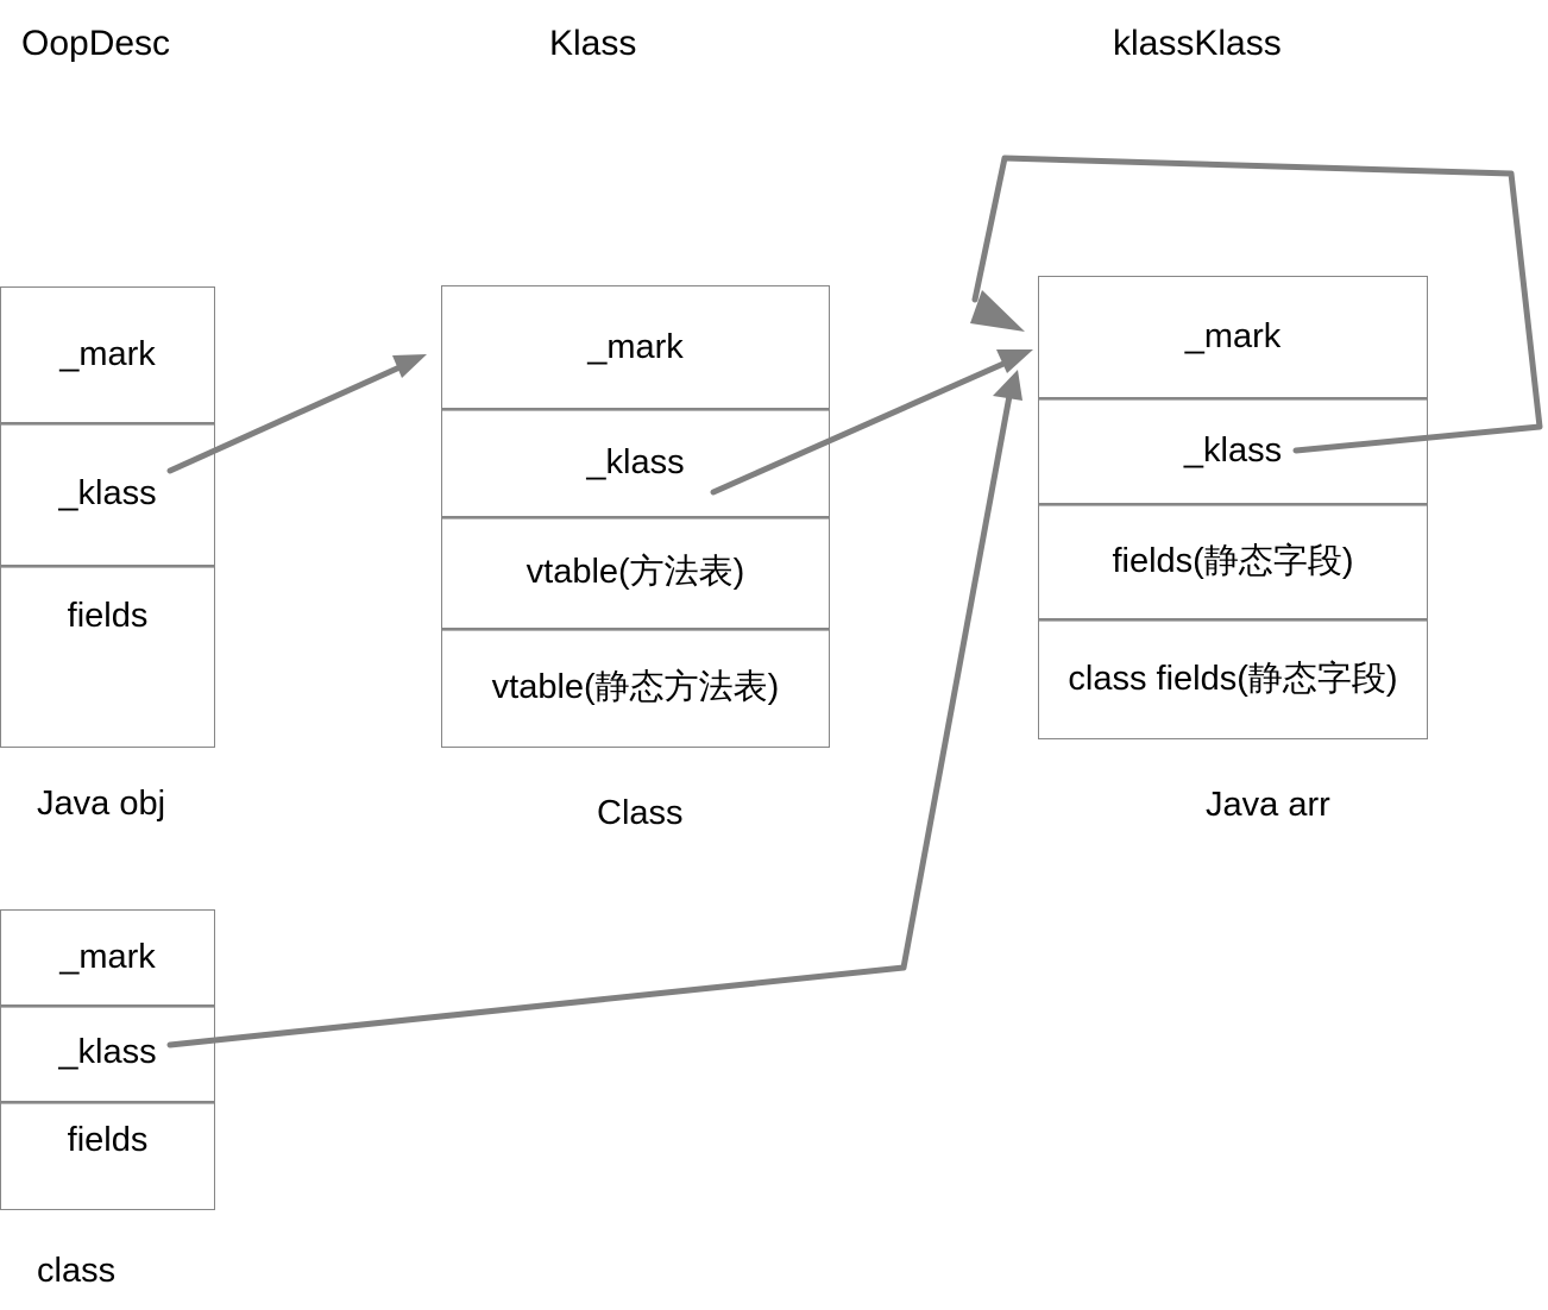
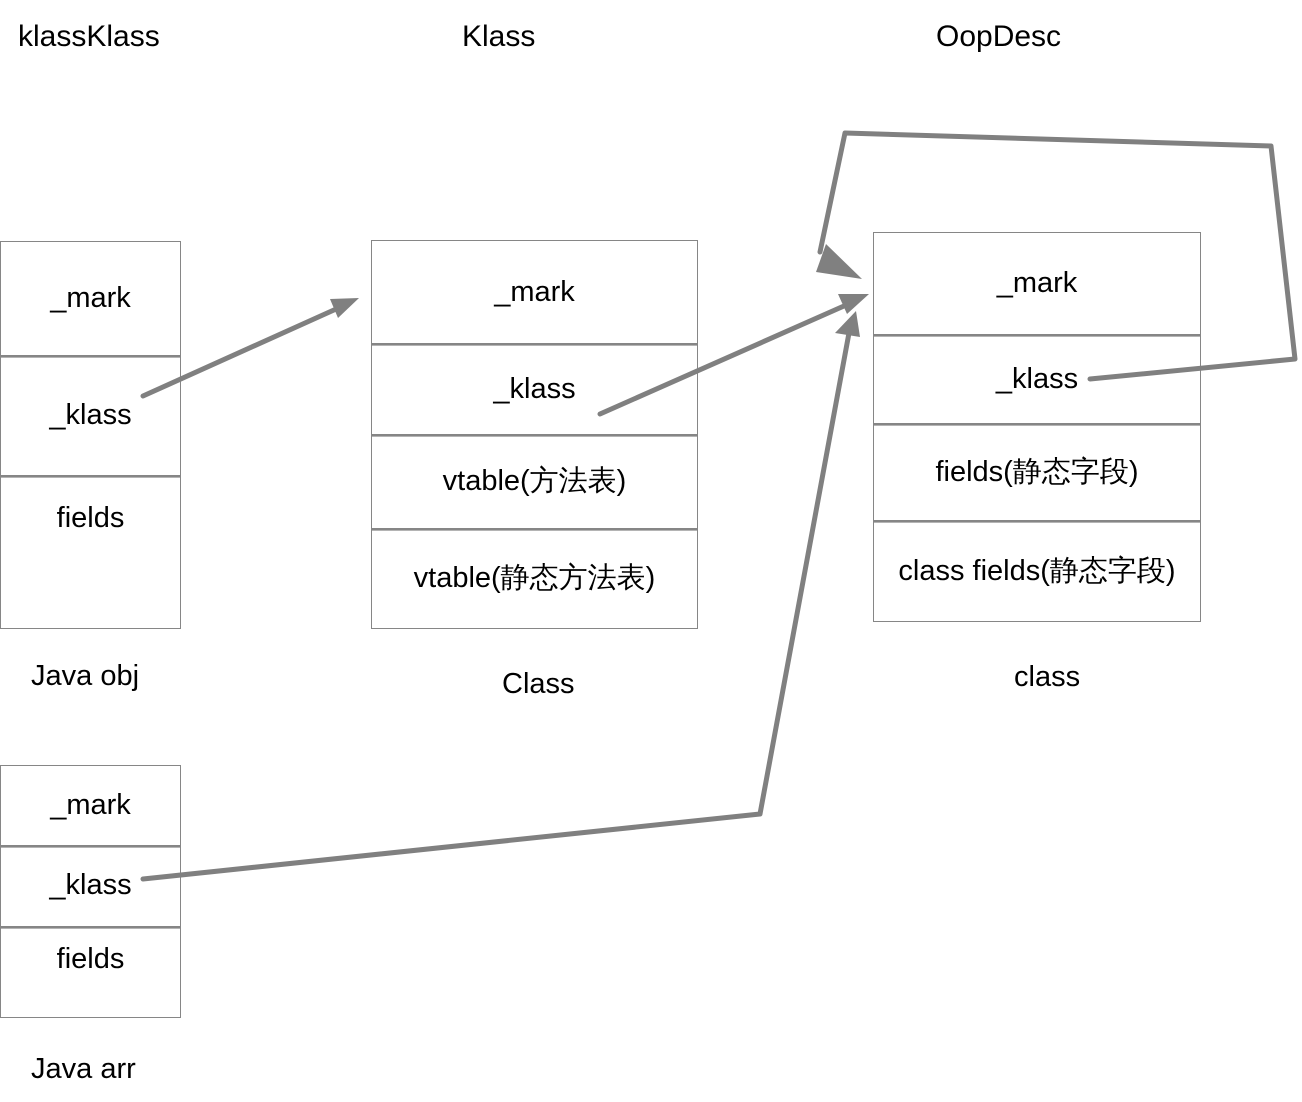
- OopDesc
+ klassKlass
  Klass
- klassKlass
+ OopDesc
  _mark
  _klass
  fields
  Java obj
  _mark
  _klass
  vtable(方法表)
  vtable(静态方法表)
  Class
  _mark
  _klass
  fields(静态字段)
  class fields(静态字段)
- Java arr
+ class
  _mark
  _klass
  fields
- class
+ Java arr
